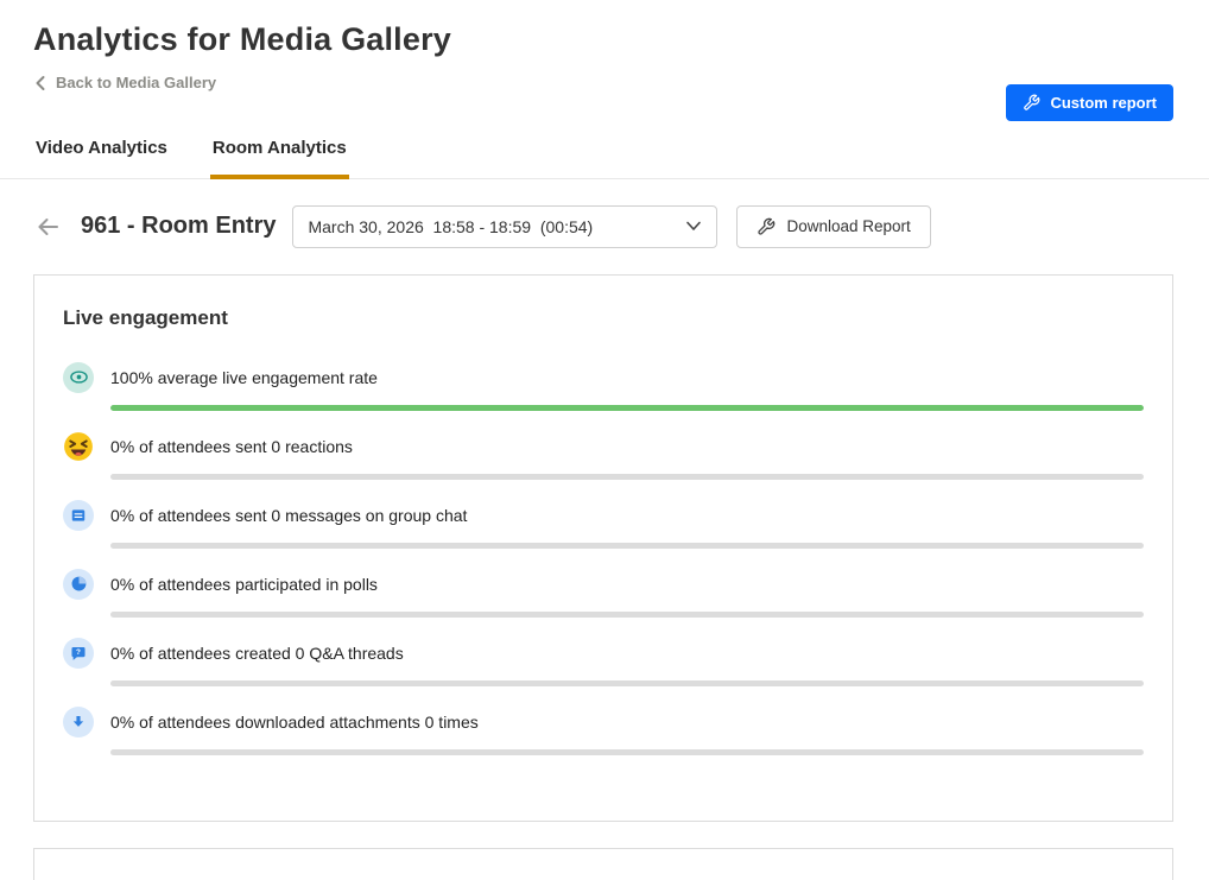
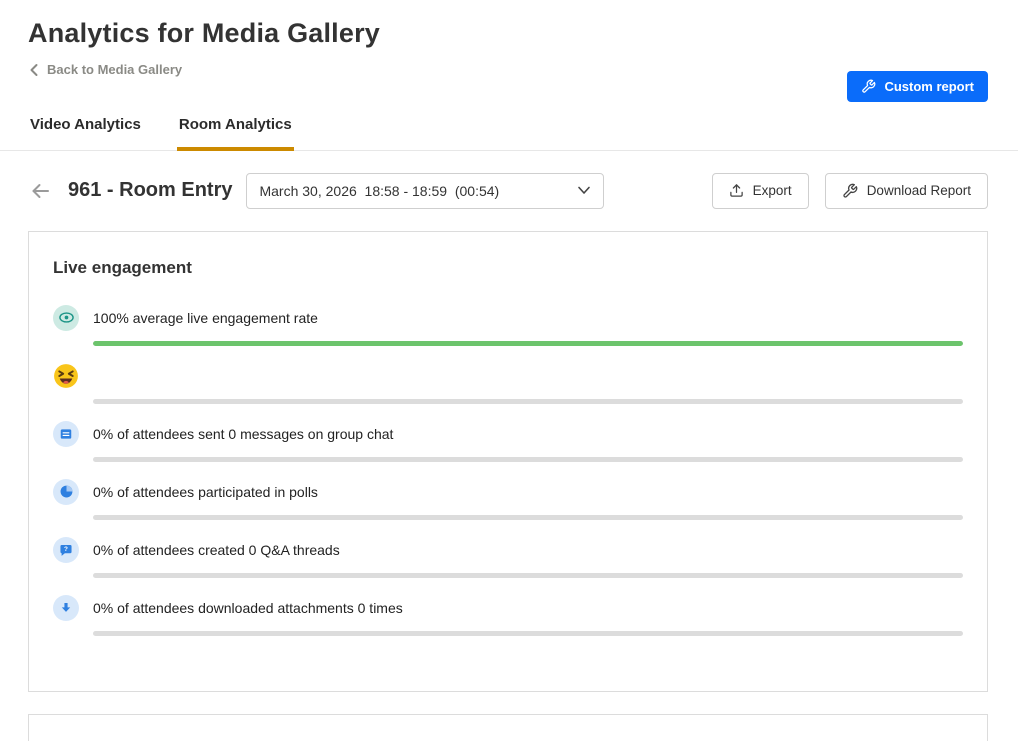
  Analytics for Media Gallery
  Back to Media Gallery
  Custom report
  Video Analytics
  Room Analytics
  961 - Room Entry
  March 30, 2026 18:58 - 18:59 (00:54)
+ Export
  Download Report
  Live engagement
  100% average live engagement rate
- 0% of attendees sent 0 reactions
  0% of attendees sent 0 messages on group chat
  0% of attendees participated in polls
  0% of attendees created 0 Q&A threads
  0% of attendees downloaded attachments 0 times
